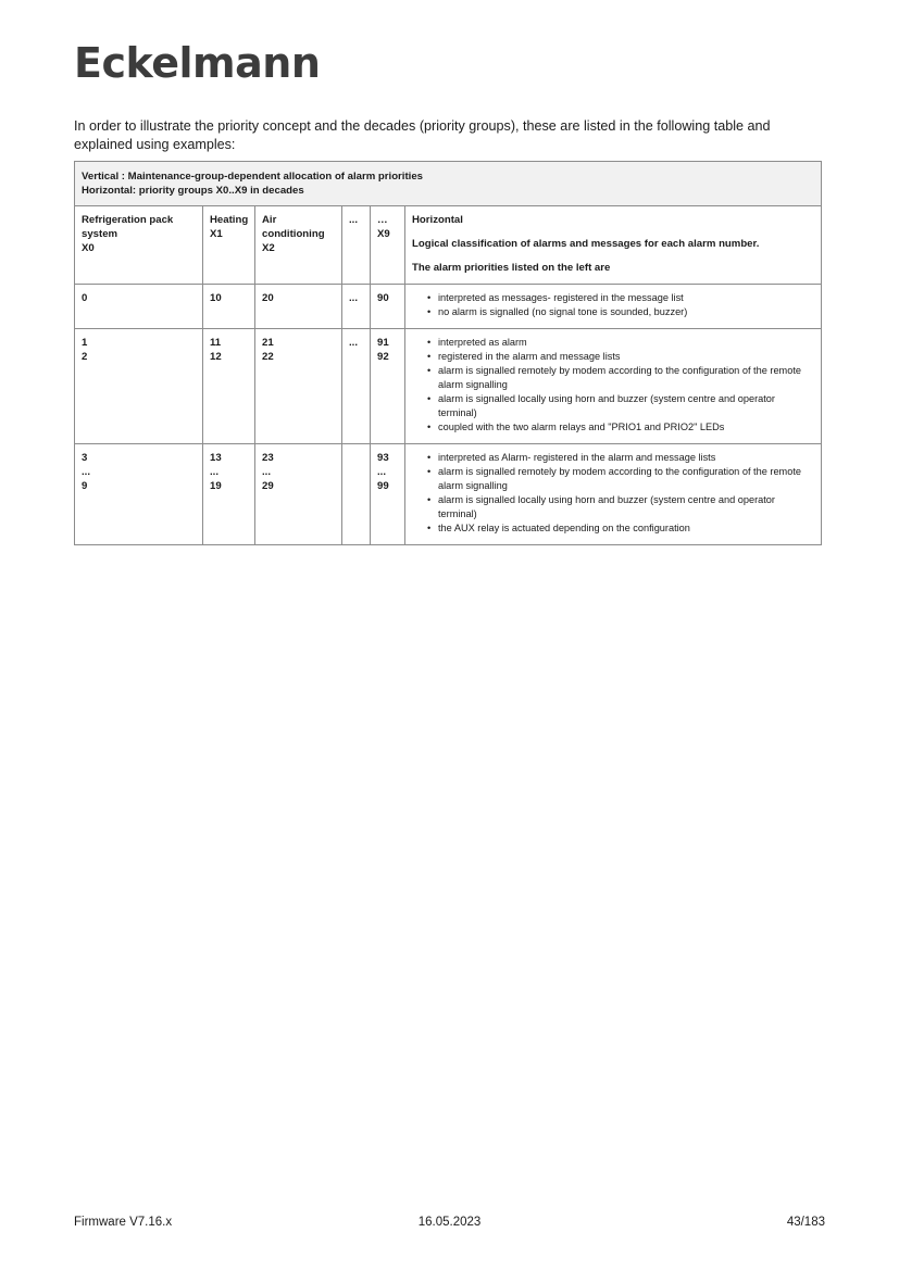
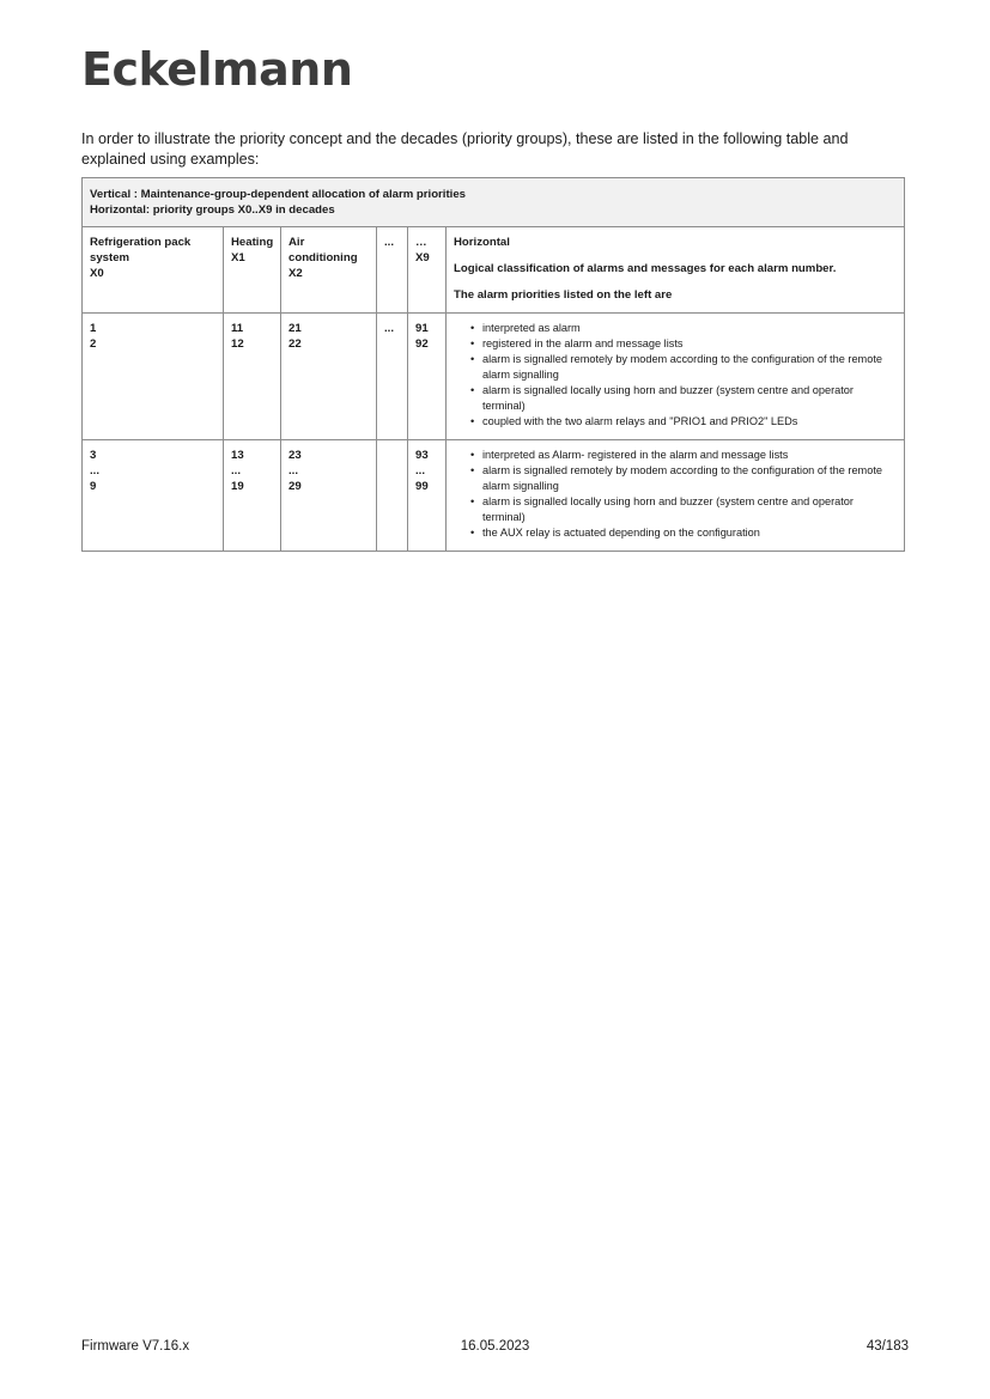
  Eckelmann
  In order to illustrate the priority concept and the decades (priority groups), these are listed in the following table and explained using examples:
  Vertical : Maintenance-group-dependent allocation of alarm priorities Horizontal: priority groups X0..X9 in decades
  Refrigeration pack system X0	Heating X1	Air conditioning X2	...	… X9	Horizontal Logical classification of alarms and messages for each alarm number. The alarm priorities listed on the left are
- 0	10	20	...	90	interpreted as messages- registered in the message list no alarm is signalled (no signal tone is sounded, buzzer)
  1 2	11 12	21 22	...	91 92	interpreted as alarm registered in the alarm and message lists alarm is signalled remotely by modem according to the configuration of the remote alarm signalling alarm is signalled locally using horn and buzzer (system centre and operator terminal) coupled with the two alarm relays and "PRIO1 and PRIO2" LEDs
  3 ... 9	13 ... 19	23 ... 29		93 ... 99	interpreted as Alarm- registered in the alarm and message lists alarm is signalled remotely by modem according to the configuration of the remote alarm signalling alarm is signalled locally using horn and buzzer (system centre and operator terminal) the AUX relay is actuated depending on the configuration
  Firmware V7.16.x
  16.05.2023
  43/183
